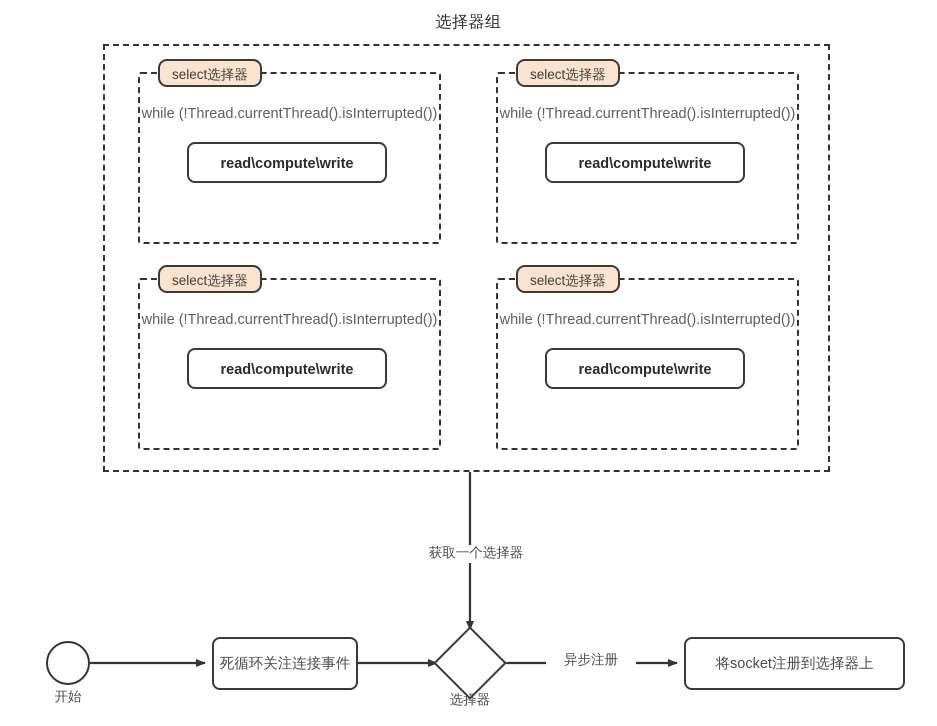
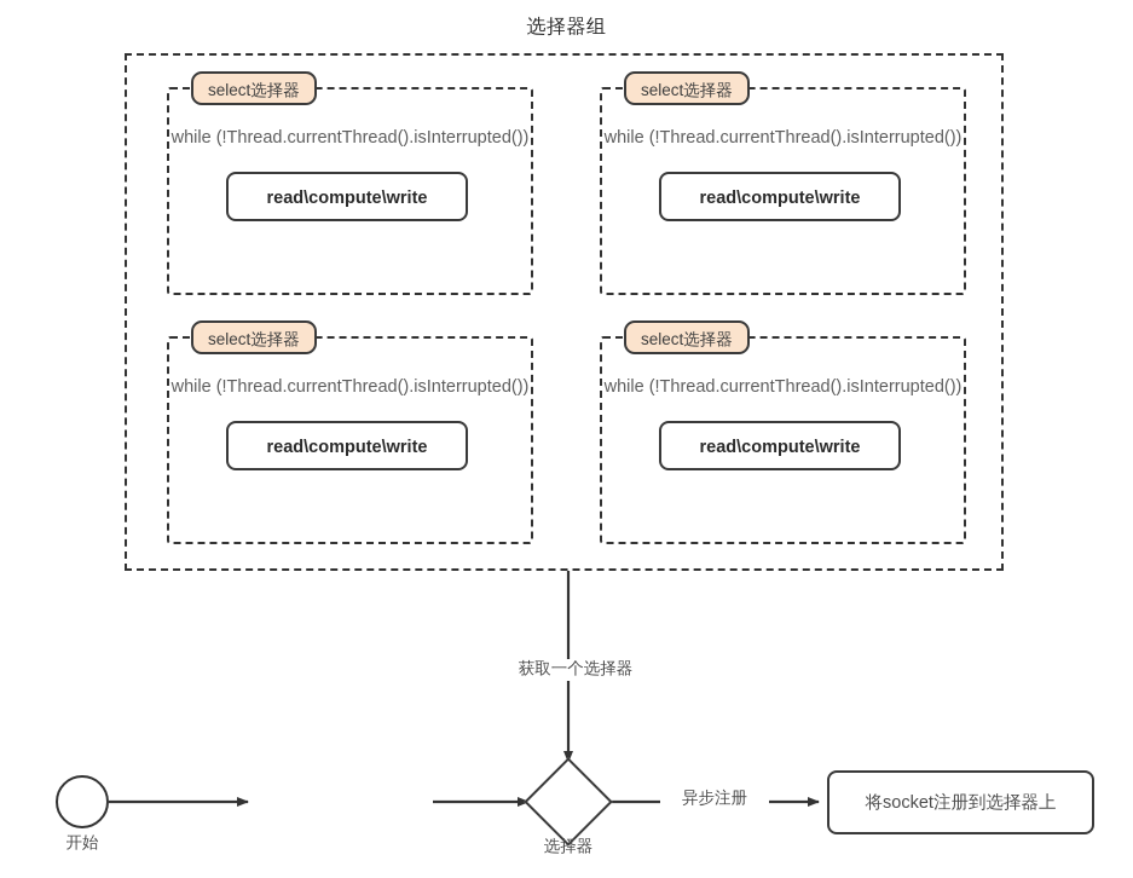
  选择器组
  select选择器
  while (!Thread.currentThread().isInterrupted())
  read\compute\write
  select选择器
  while (!Thread.currentThread().isInterrupted())
  read\compute\write
  select选择器
  while (!Thread.currentThread().isInterrupted())
  read\compute\write
  select选择器
  while (!Thread.currentThread().isInterrupted())
  read\compute\write
  获取一个选择器
  异步注册
  开始
- 死循环关注连接事件
  选择器
  将socket注册到选择器上
